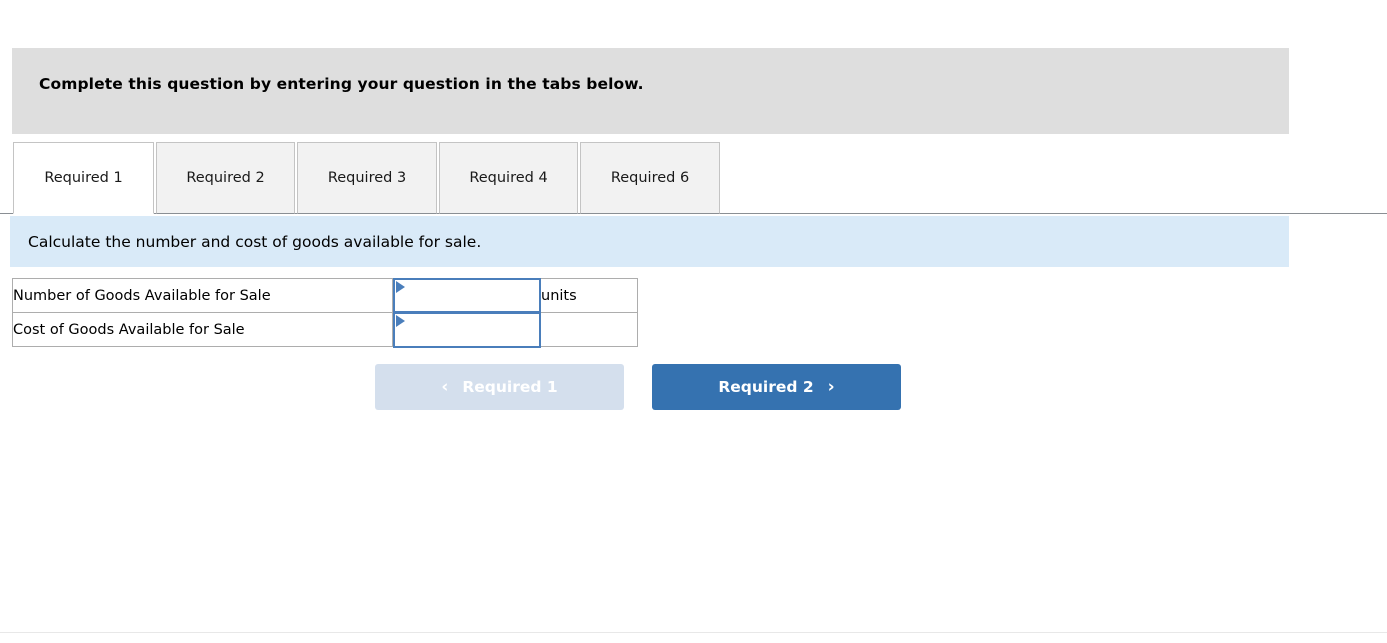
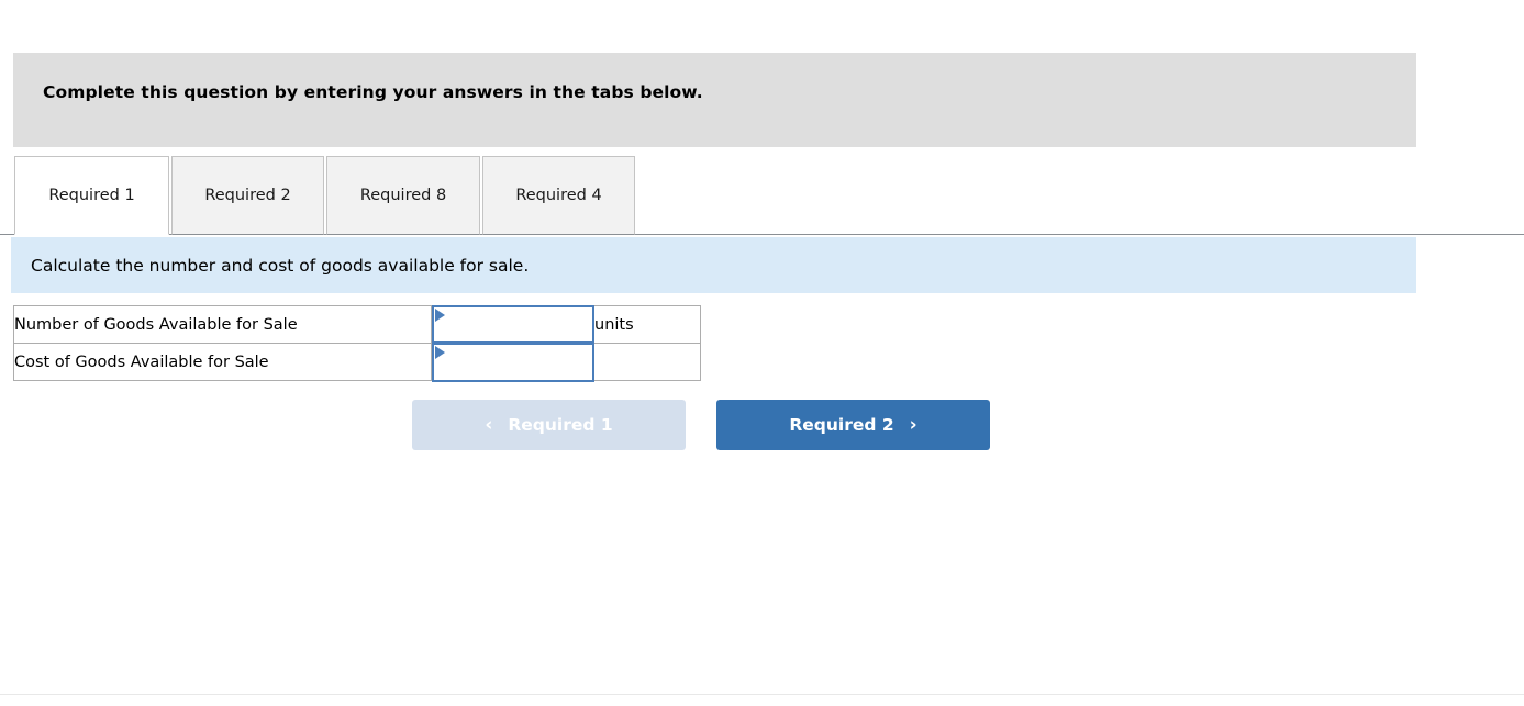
- Complete this question by entering your question in the tabs below.
+ Complete this question by entering your answers in the tabs below.
  Required 1
  Required 2
- Required 3
+ Required 8
  Required 4
- Required 6
  Calculate the number and cost of goods available for sale.
  Number of Goods Available for Sale		units
  Cost of Goods Available for Sale
  ‹
  Required 1
  Required 2
  ›
